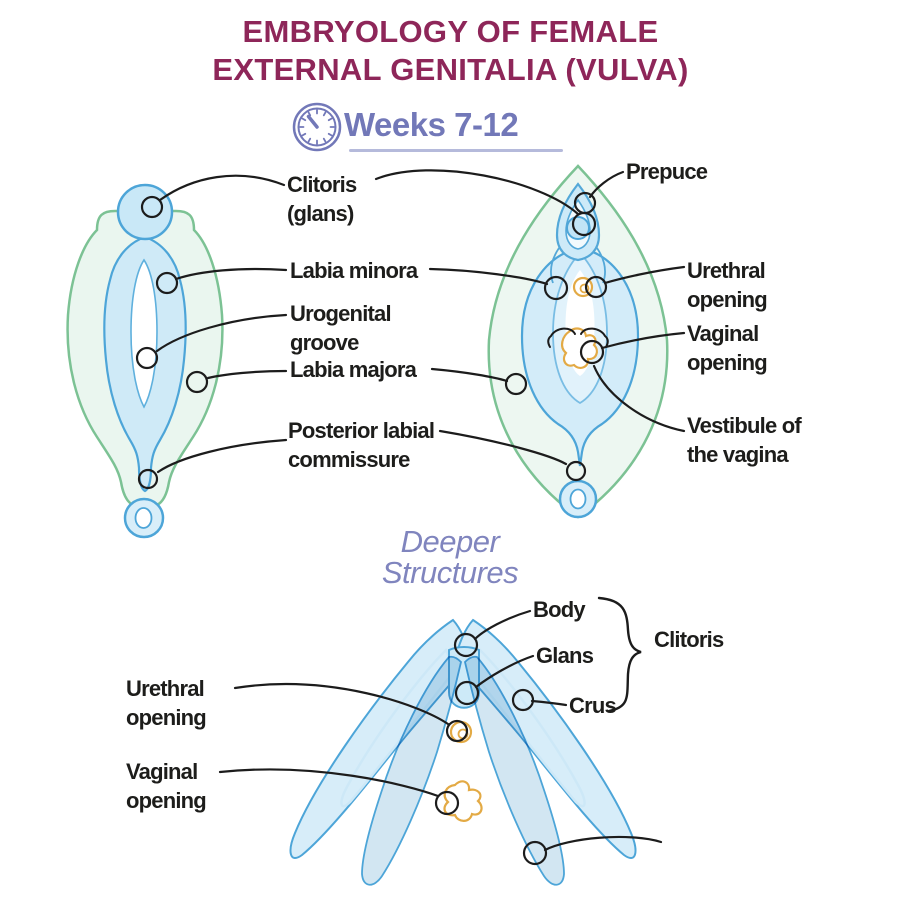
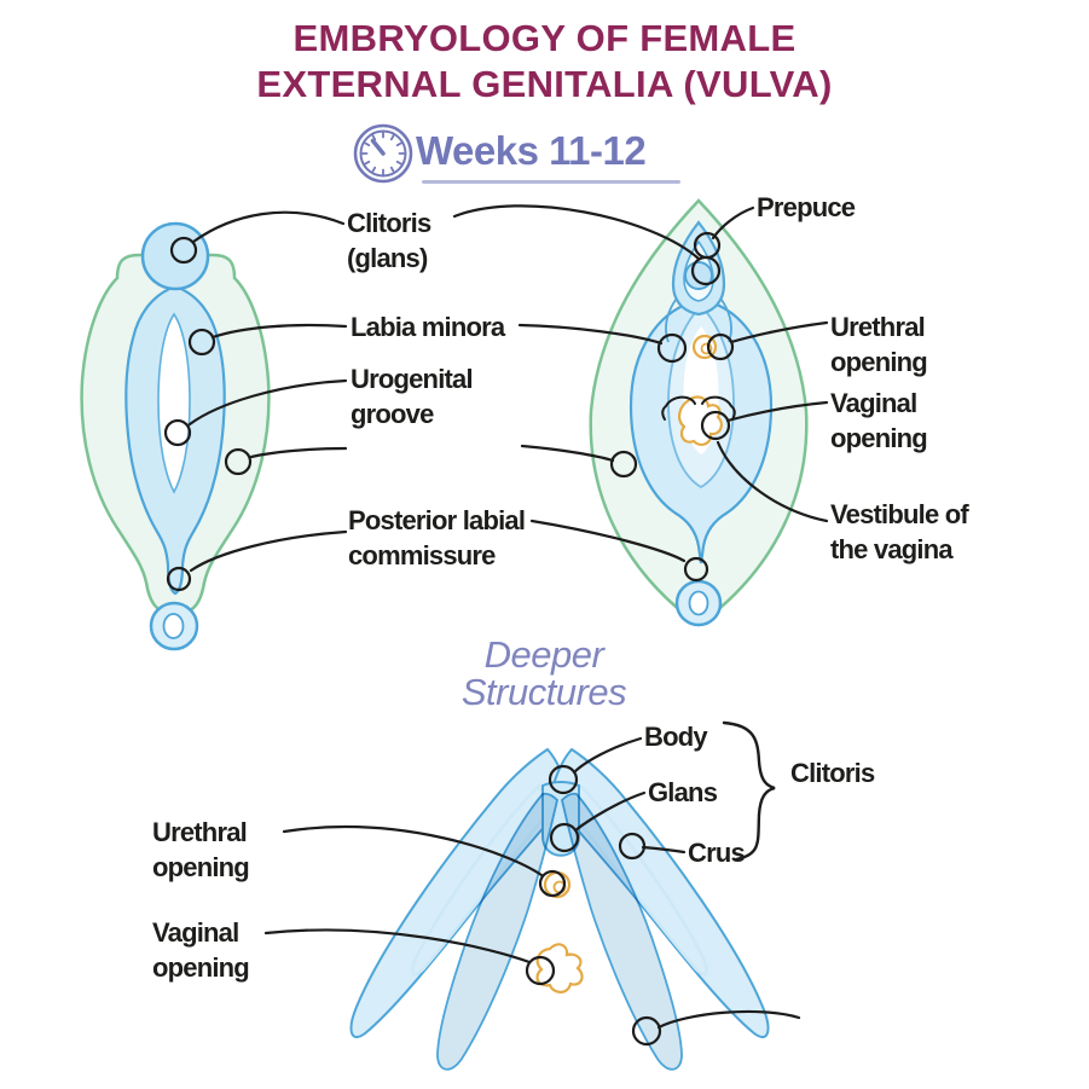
  EMBRYOLOGY OF FEMALE
  EXTERNAL GENITALIA (VULVA)
- Weeks 7-12
+ Weeks 11-12
  Clitoris
  (glans)
  Labia minora
  Urogenital
  groove
- Labia majora
  Posterior labial
  commissure
  Prepuce
  Urethral
  opening
  Vaginal
  opening
  Vestibule of
  the vagina
  Deeper
  Structures
  Body
  Glans
  Crus
  Clitoris
  Urethral
  opening
  Vaginal
  opening
